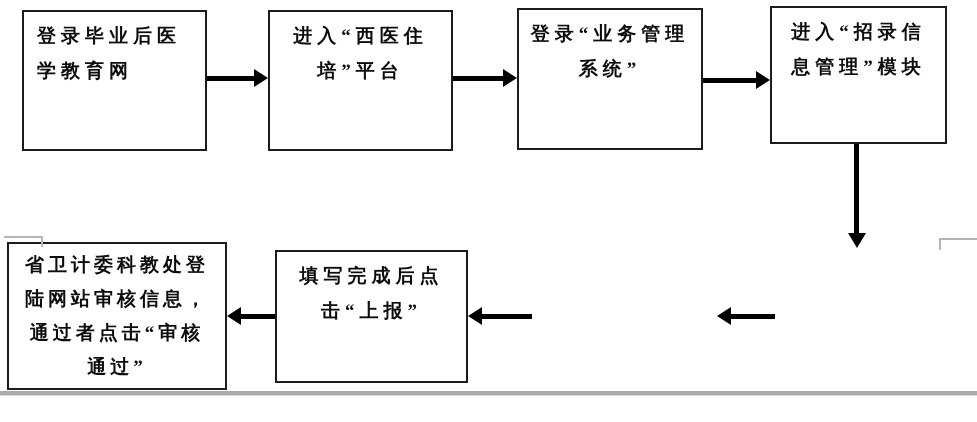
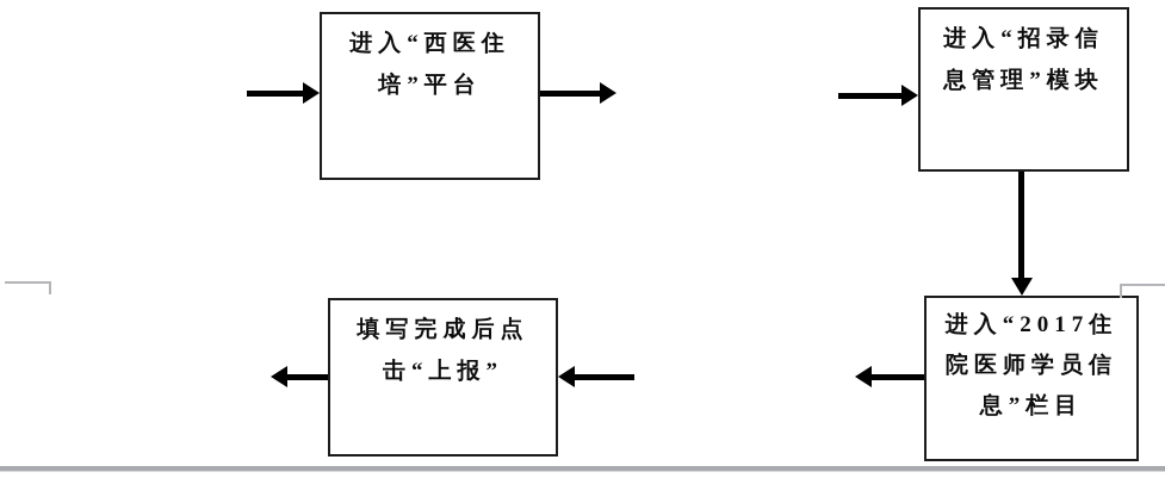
- 登录毕业后医
- 学教育网
  进入“西医住
  培”平台
- 登录“业务管理
- 系统”
  进入“招录信
  息管理”模块
+ 进入“2017住
+ 院医师学员信
+ 息”栏目
  填写完成后点
  击“上报”
- 省卫计委科教处登
- 陆网站审核信息，
- 通过者点击“审核
- 通过”
